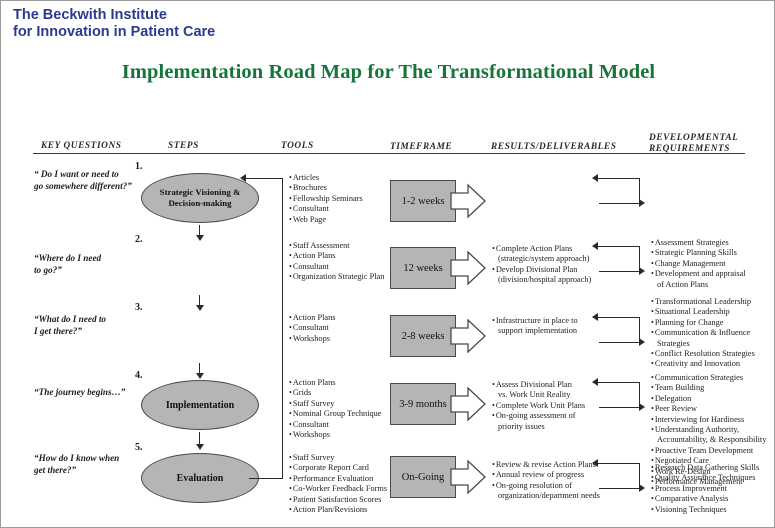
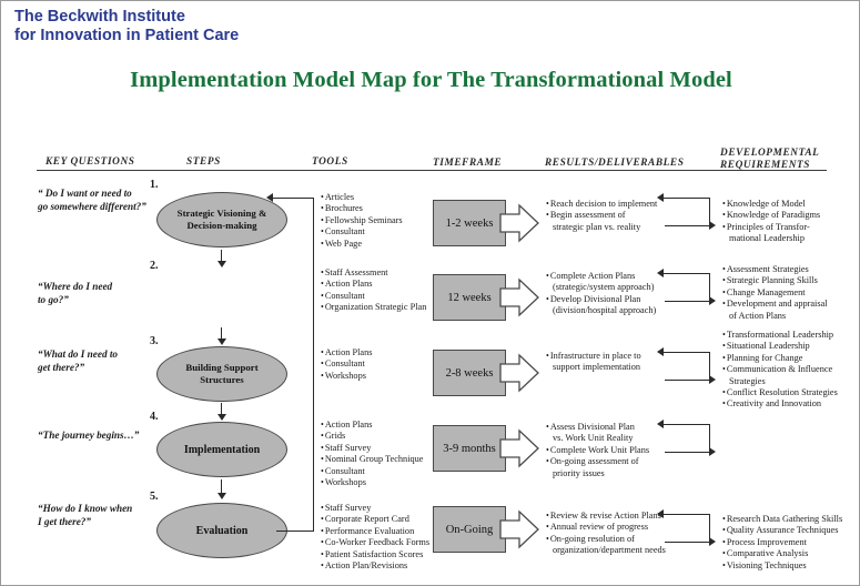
  The Beckwith Institute
  for Innovation in Patient Care
- Implementation Road Map for The Transformational Model
+ Implementation Model Map for The Transformational Model
  KEY QUESTIONS
  STEPS
  TOOLS
  TIMEFRAME
  RESULTS/DELIVERABLES
  DEVELOPMENTAL
  REQUIREMENTS
  “ Do I want or need to
  go somewhere different?”
  “Where do I need
  to go?”
  “What do I need to
- I get there?”
+ get there?”
  “The journey begins…”
  “How do I know when
- get there?”
+ I get there?”
  1.
  2.
  3.
  4.
  5.
  Strategic Visioning &
  Decision-making
+ Building Support
+ Structures
  Implementation
  Evaluation
  Articles
  Brochures
  Fellowship Seminars
  Consultant
  Web Page
  Staff Assessment
  Action Plans
  Consultant
  Organization Strategic Plan
  Action Plans
  Consultant
  Workshops
  Action Plans
  Grids
  Staff Survey
  Nominal Group Technique
  Consultant
  Workshops
  Staff Survey
  Corporate Report Card
  Performance Evaluation
  Co-Worker Feedback Forms
  Patient Satisfaction Scores
  Action Plan/Revisions
  1-2 weeks
  12 weeks
  2-8 weeks
  3-9 months
  On-Going
+ Reach decision to implement
+ Begin assessment of
+ strategic plan vs. reality
  Complete Action Plans
  (strategic/system approach)
  Develop Divisional Plan
  (division/hospital approach)
  Infrastructure in place to
  support implementation
  Assess Divisional Plan
  vs. Work Unit Reality
  Complete Work Unit Plans
  On-going assessment of
  priority issues
  Review & revise Action Plans
  Annual review of progress
  On-going resolution of
  organization/department needs
+ Knowledge of Model
+ Knowledge of Paradigms
+ Principles of Transfor-
+ mational Leadership
  Assessment Strategies
  Strategic Planning Skills
  Change Management
  Development and appraisal
  of Action Plans
  Transformational Leadership
  Situational Leadership
  Planning for Change
  Communication & Influence
  Strategies
  Conflict Resolution Strategies
  Creativity and Innovation
- Communication Strategies
- Team Building
- Delegation
- Peer Review
- Interviewing for Hardiness
- Understanding Authority,
- Accountability, & Responsibility
- Proactive Team Development
- Negotiated Care
- Work Re-Design
- Performance Management
  Research Data Gathering Skills
  Quality Assurance Techniques
  Process Improvement
  Comparative Analysis
  Visioning Techniques
